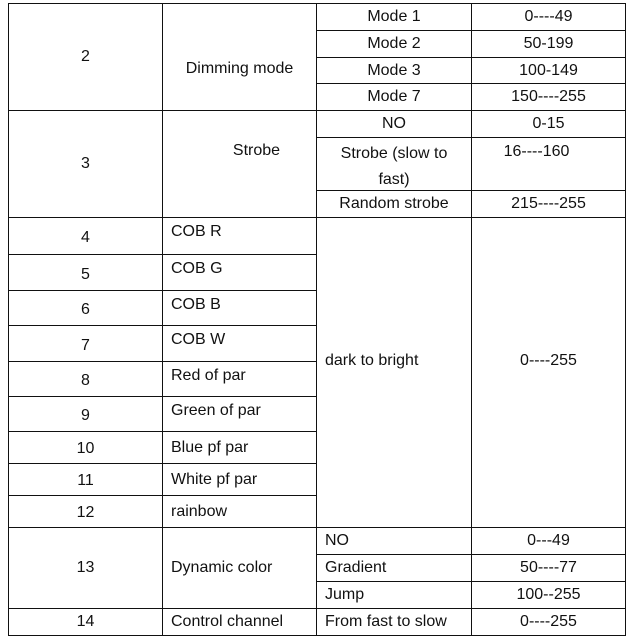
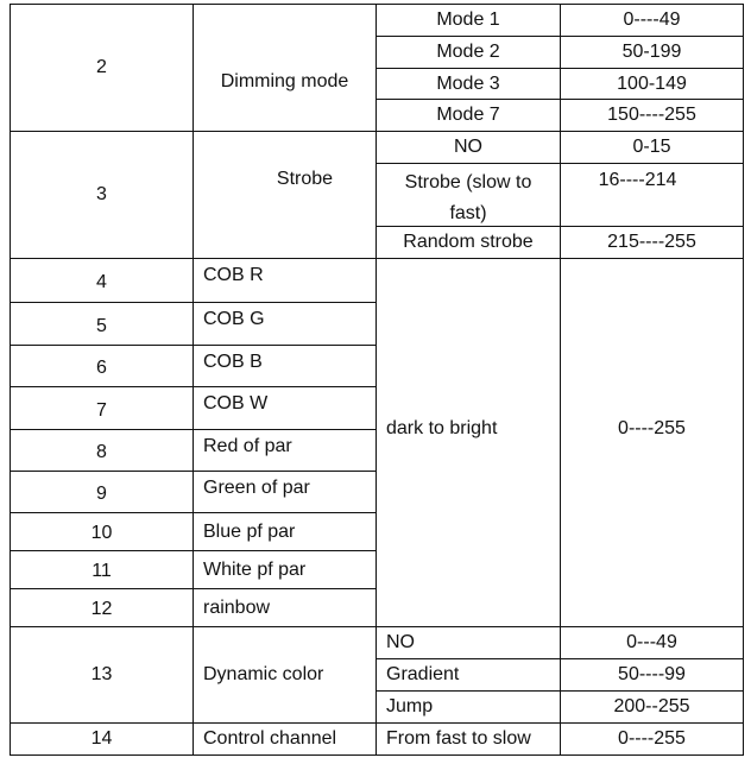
  2
  Dimming mode
  Mode 1
  0----49
  Mode 2
  50-199
  Mode 3
  100-149
  Mode 7
  150----255
  3
  Strobe
  NO
  0-15
  Strobe (slow to fast)
- 16----160
+ 16----214
  Random strobe
  215----255
  4
  COB R
  5
  COB G
  6
  COB B
  7
  COB W
  8
  Red of par
  9
  Green of par
  10
  Blue pf par
  11
  White pf par
  12
  rainbow
  dark to bright
  0----255
  13
  Dynamic color
  NO
  0---49
  Gradient
- 50----77
+ 50----99
  Jump
- 100--255
+ 200--255
  14
  Control channel
  From fast to slow
  0----255
